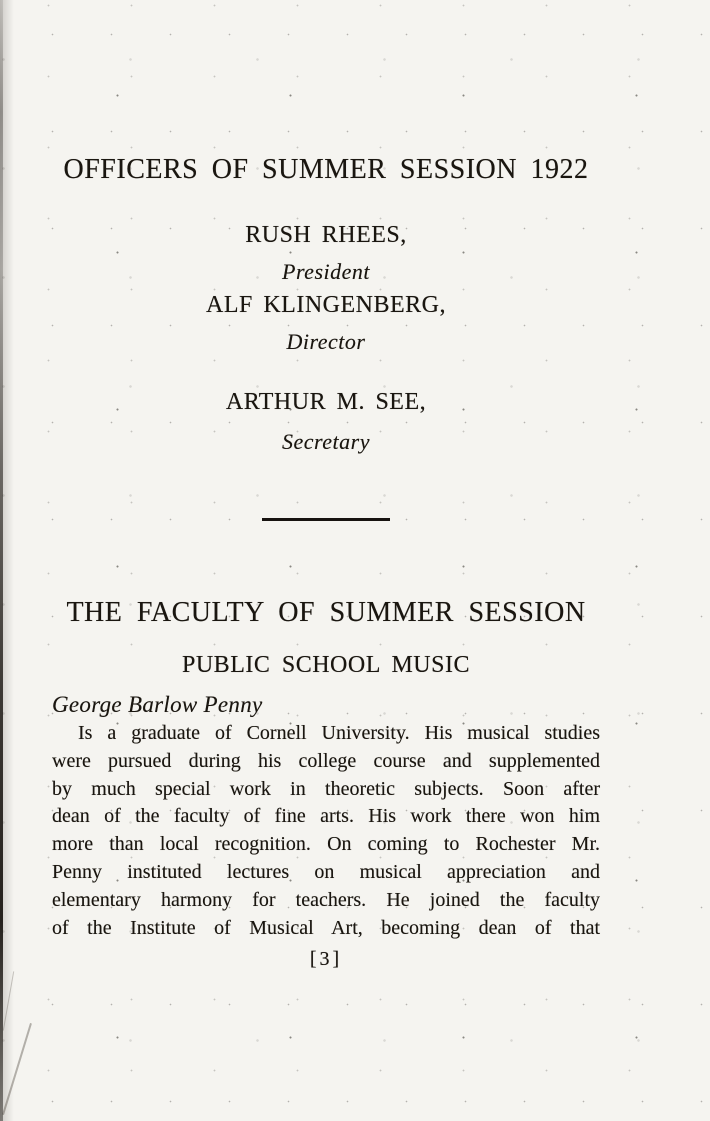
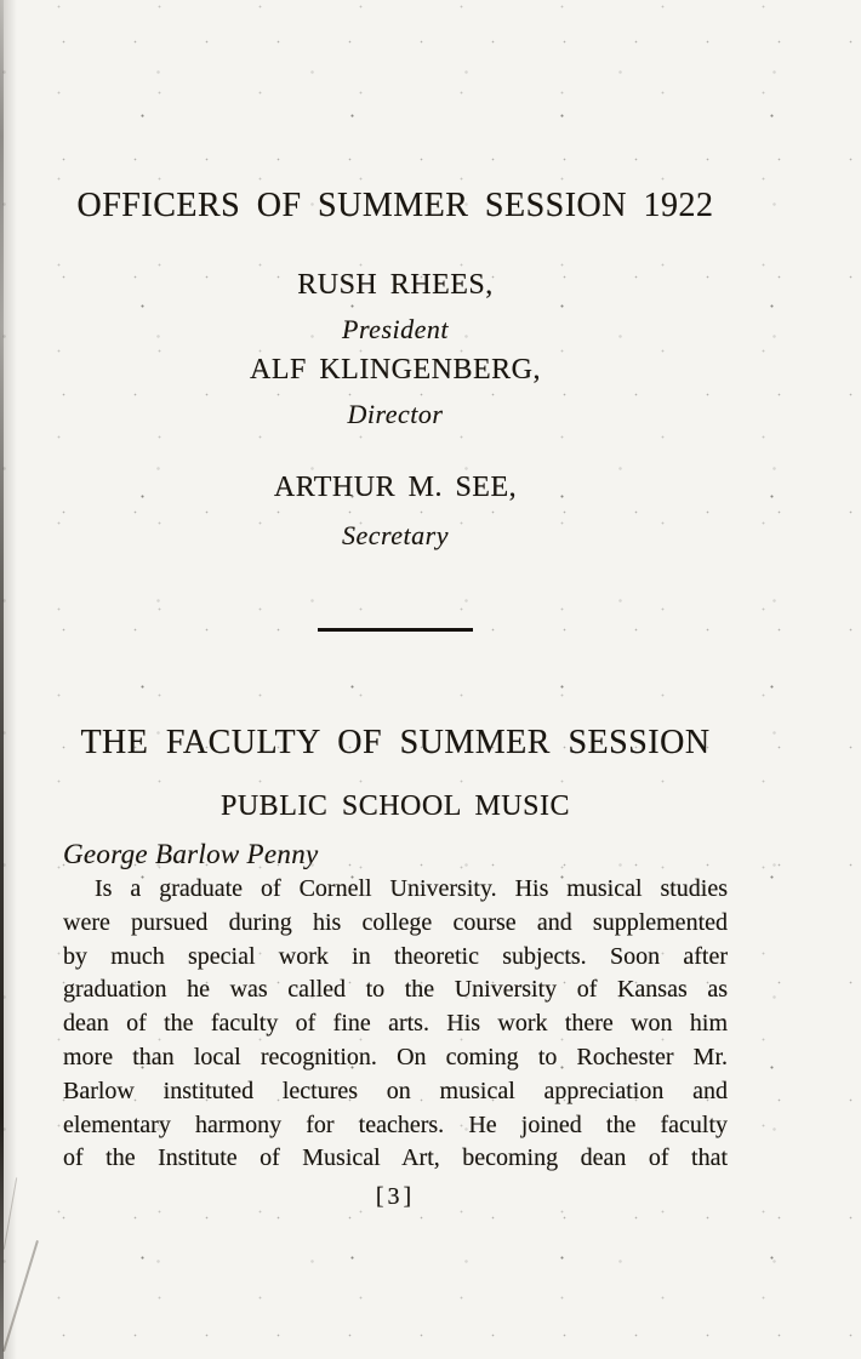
  OFFICERS OF SUMMER SESSION 1922
  RUSH RHEES,
  President
  ALF KLINGENBERG,
  Director
  ARTHUR M. SEE,
  Secretary
  THE FACULTY OF SUMMER SESSION
  PUBLIC SCHOOL MUSIC
  George Barlow Penny
  Is a graduate of Cornell University. His musical studies
  were pursued during his college course and supplemented
  by much special work in theoretic subjects. Soon after
+ graduation he was called to the University of Kansas as
  dean of the faculty of fine arts. His work there won him
  more than local recognition. On coming to Rochester Mr.
- Penny instituted lectures on musical appreciation and
+ Barlow instituted lectures on musical appreciation and
  elementary harmony for teachers. He joined the faculty
  of the Institute of Musical Art, becoming dean of that
  [3]
